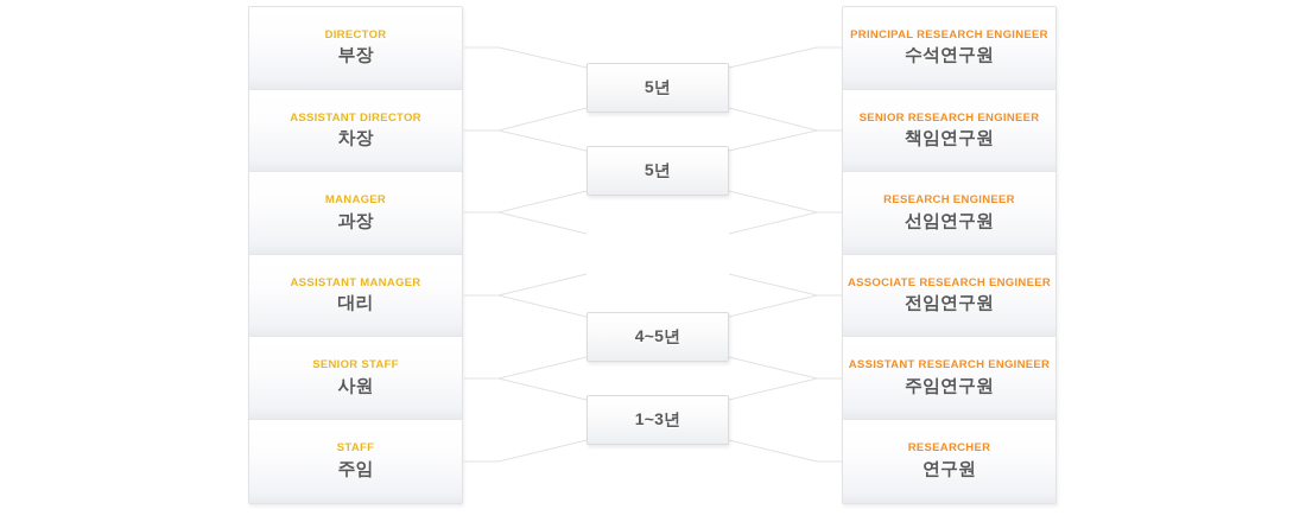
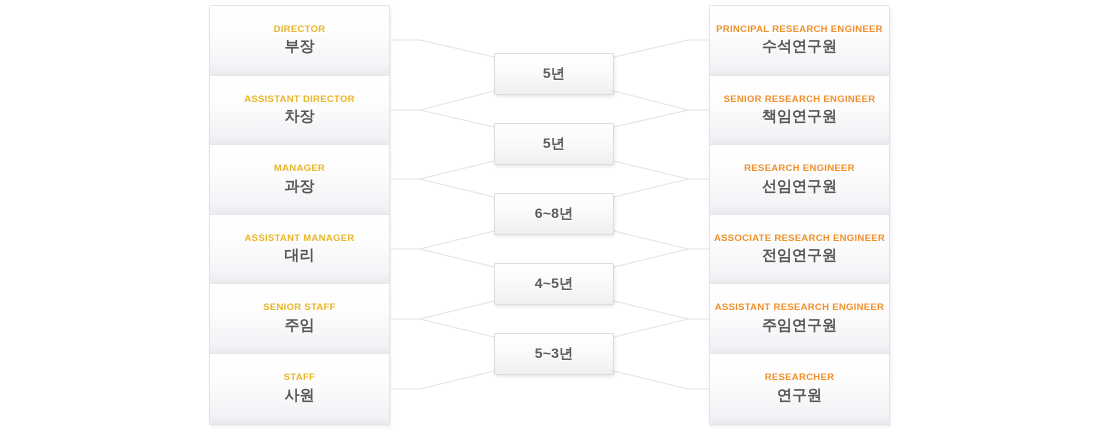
  DIRECTOR
  부장
  ASSISTANT DIRECTOR
  차장
  MANAGER
  과장
  ASSISTANT MANAGER
  대리
  SENIOR STAFF
- 사원
+ 주임
  STAFF
- 주임
+ 사원
  5년
  5년
+ 6~8년
  4~5년
- 1~3년
+ 5~3년
  PRINCIPAL RESEARCH ENGINEER
  수석연구원
  SENIOR RESEARCH ENGINEER
  책임연구원
  RESEARCH ENGINEER
  선임연구원
  ASSOCIATE RESEARCH ENGINEER
  전임연구원
  ASSISTANT RESEARCH ENGINEER
  주임연구원
  RESEARCHER
  연구원
